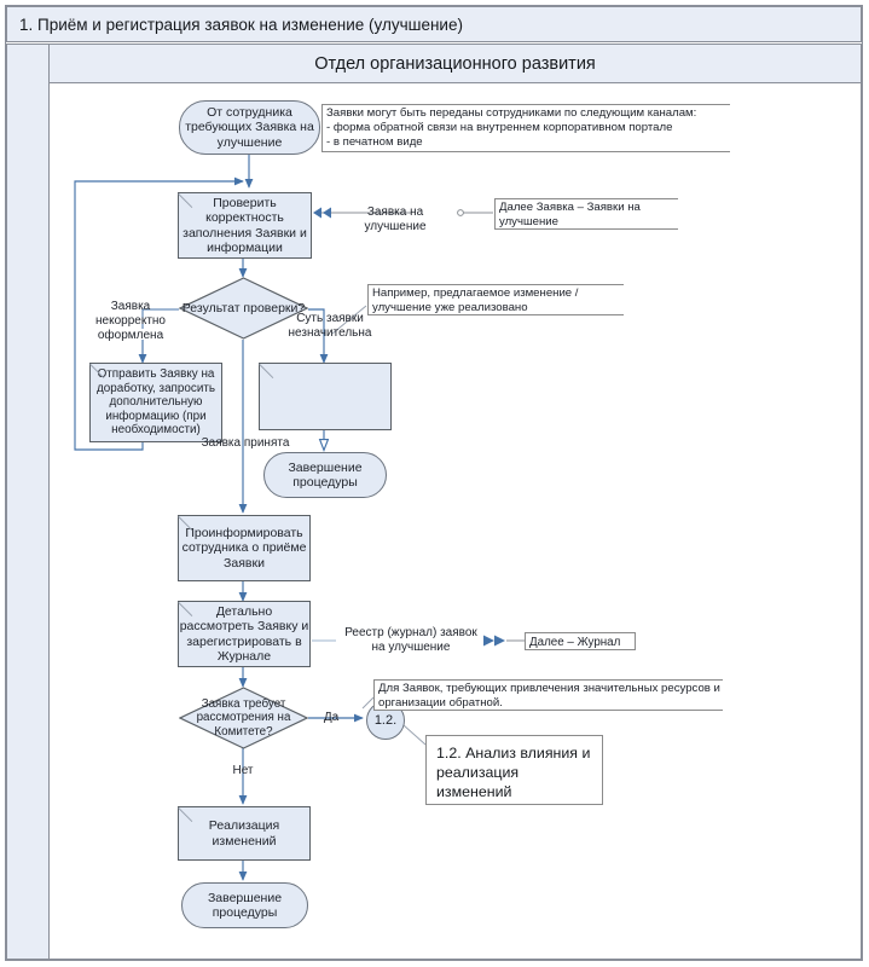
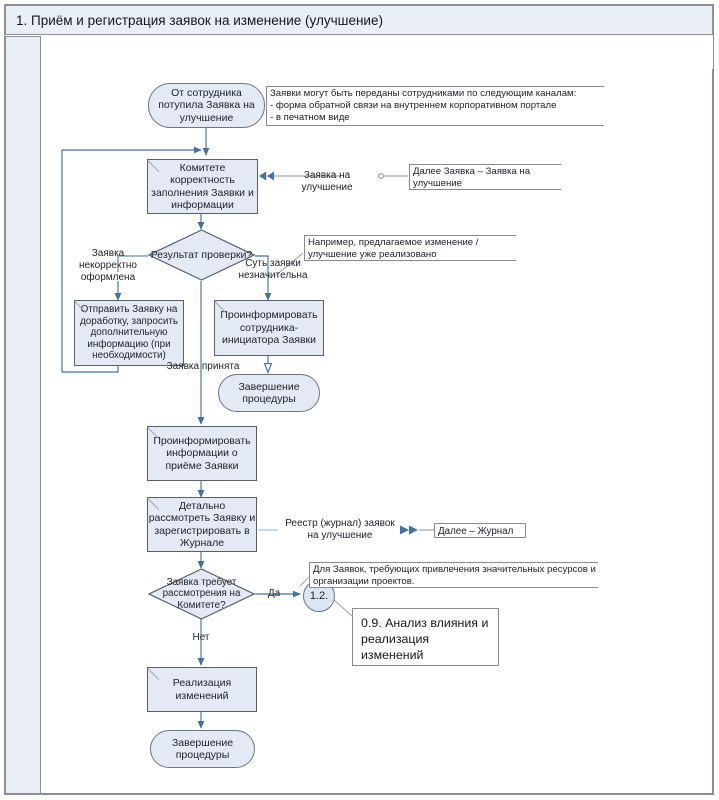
  1. Приём и регистрация заявок на изменение (улучшение)
- Отдел организационного развития
- От сотрудника требующих Заявка на улучшение
+ От сотрудника потупила Заявка на улучшение
- Проверить корректность заполнения Заявки и информации
+ Комитете корректность заполнения Заявки и информации
  Результат проверки?
  тправить Заявку на доработку, запросить дополнительную информацию (при необходимости)
+ Проинформировать сотрудника-инициатора Заявки
  Завершение процедуры
- Проинформировать сотрудника о приёме Заявки
+ Проинформировать информации о приёме Заявки
  Детально рассмотреть Заявку и зарегистрировать в Журнале
  Заявка требует рассмотрения на Комитете?
  1.2.
  Реализация изменений
  Завершение процедуры
  Заявка некорректно оформлена
  Суть заявки незначительна
  Заявка принята
  Заявка на улучшение
  Реестр (журнал) заявок на улучшение
  Да
  Нет
  Заявки могут быть переданы сотрудниками по следующим каналам:
  - форма обратной связи на внутреннем корпоративном портале
  - в печатном виде
- Далее Заявка – Заявки на улучшение
+ Далее Заявка – Заявка на улучшение
  Например, предлагаемое изменение / улучшение уже реализовано
  Далее – Журнал
- Для Заявок, требующих привлечения значительных ресурсов и организации обратной.
+ Для Заявок, требующих привлечения значительных ресурсов и организации проектов.
- 1.2. Анализ влияния и реализация изменений
+ 0.9. Анализ влияния и реализация изменений
